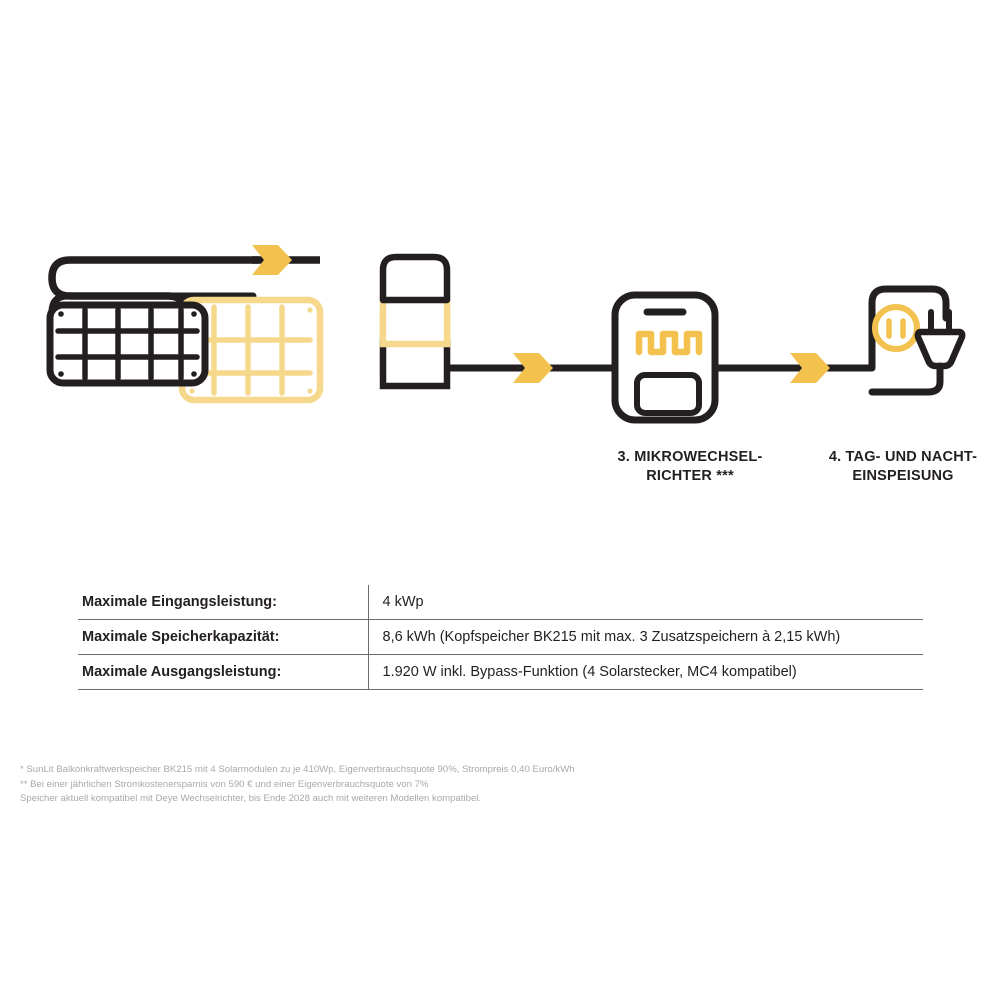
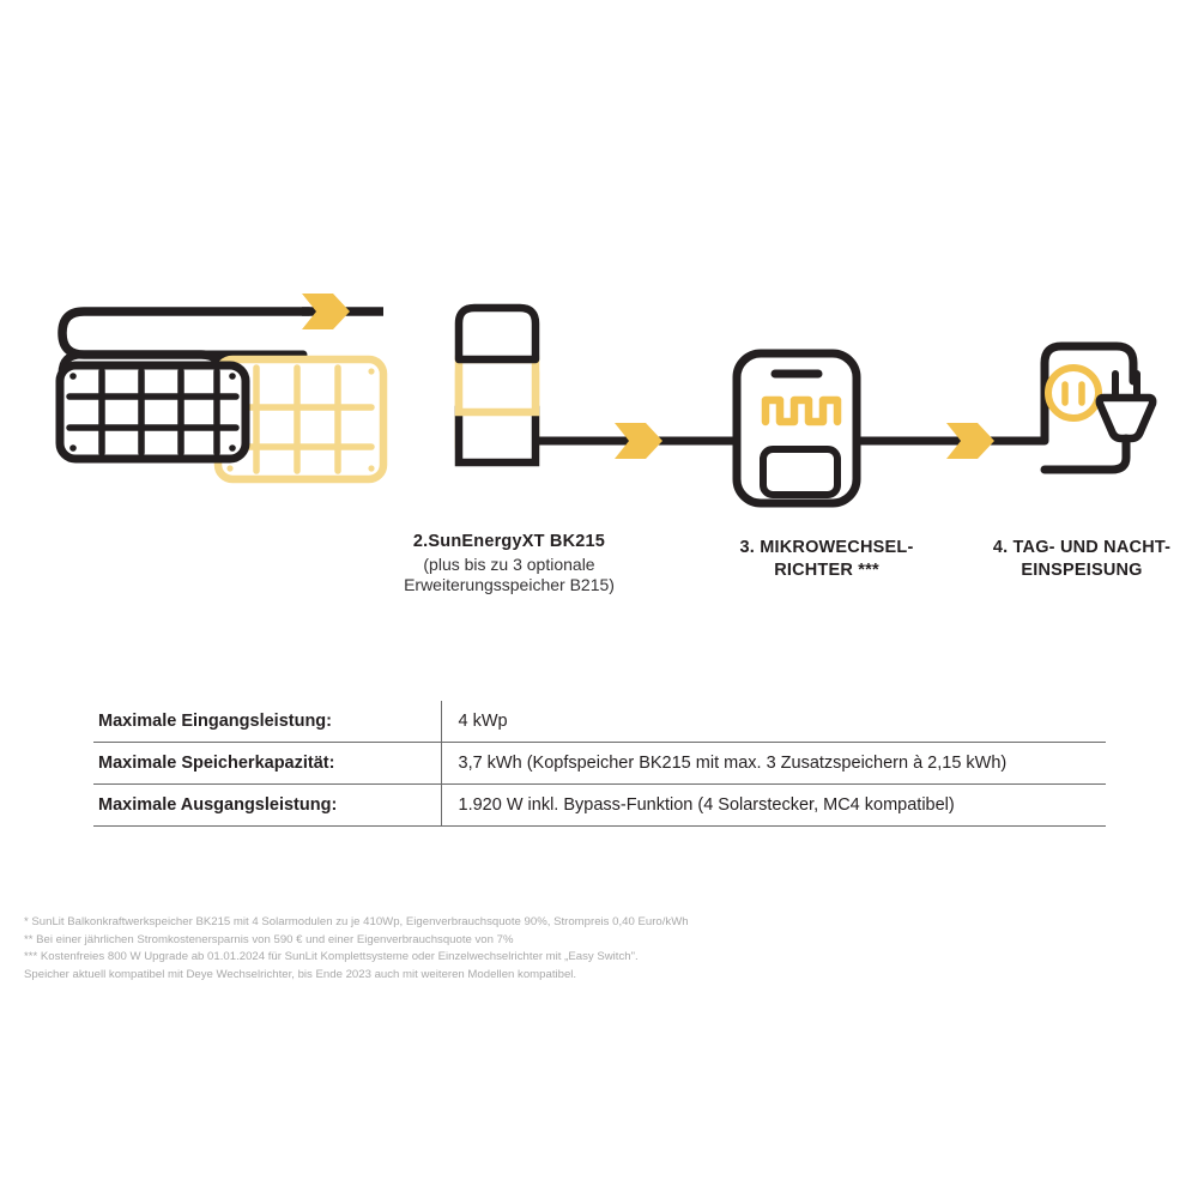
+ 2.SunEnergyXT BK215
+ (plus bis zu 3 optionale
+ Erweiterungsspeicher B215)
  3. MIKROWECHSEL-
  RICHTER ***
  4. TAG- UND NACHT-
  EINSPEISUNG
  Maximale Eingangsleistung:	4 kWp
- Maximale Speicherkapazität:	8,6 kWh (Kopfspeicher BK215 mit max. 3 Zusatzspeichern à 2,15 kWh)
+ Maximale Speicherkapazität:	3,7 kWh (Kopfspeicher BK215 mit max. 3 Zusatzspeichern à 2,15 kWh)
  Maximale Ausgangsleistung:	1.920 W inkl. Bypass-Funktion (4 Solarstecker, MC4 kompatibel)
  * SunLit Balkonkraftwerkspeicher BK215 mit 4 Solarmodulen zu je 410Wp, Eigenverbrauchsquote 90%, Strompreis 0,40 Euro/kWh
  ** Bei einer jährlichen Stromkostenersparnis von 590 € und einer Eigenverbrauchsquote von 7%
+ *** Kostenfreies 800 W Upgrade ab 01.01.2024 für SunLit Komplettsysteme oder Einzelwechselrichter mit „Easy Switch".
- Speicher aktuell kompatibel mit Deye Wechselrichter, bis Ende 2028 auch mit weiteren Modellen kompatibel.
+ Speicher aktuell kompatibel mit Deye Wechselrichter, bis Ende 2023 auch mit weiteren Modellen kompatibel.
